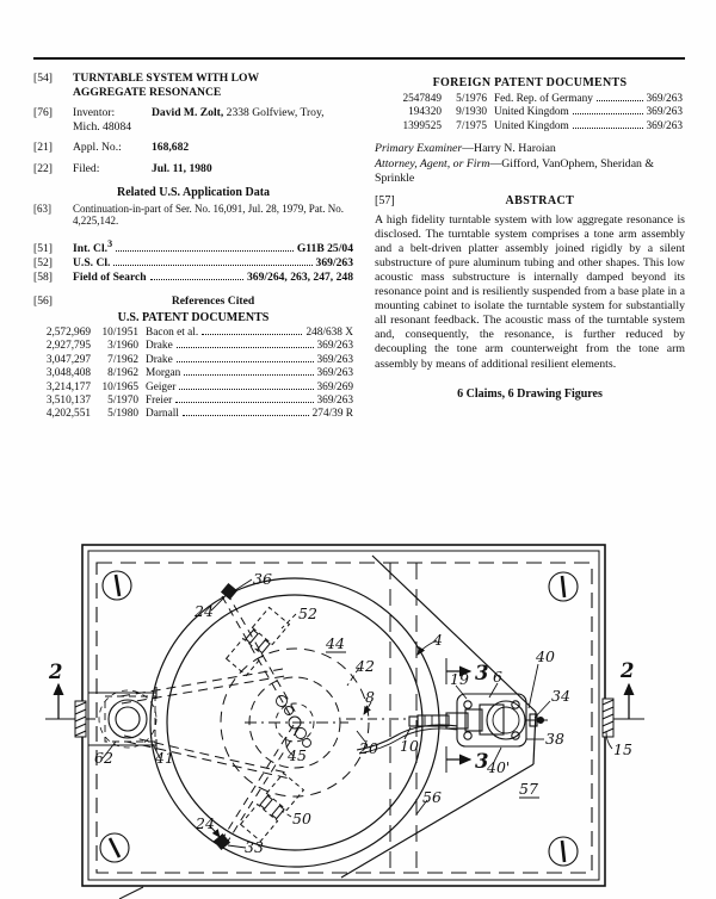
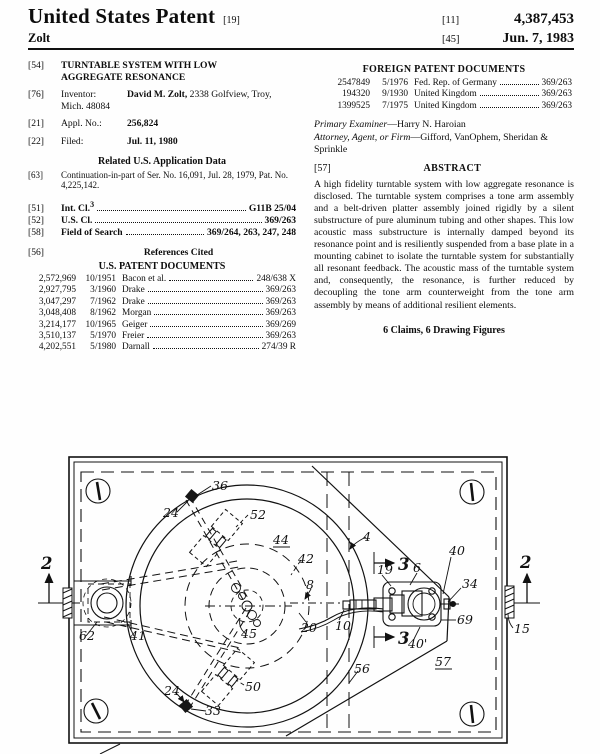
+ United States Patent
+ [19]
+ [11]
+ 4,387,453
+ Zolt
+ [45]
+ Jun. 7, 1983
  [54]
  TURNTABLE SYSTEM WITH LOW
  AGGREGATE RESONANCE
  [76]
  Inventor: David M. Zolt, 2338 Golfview, Troy, Mich. 48084
  [21]
- Appl. No.: 168,682
+ Appl. No.: 256,824
  [22]
  Filed: Jul. 11, 1980
  Related U.S. Application Data
  [63]
  Continuation-in-part of Ser. No. 16,091, Jul. 28, 1979, Pat. No. 4,225,142.
  [51]
  Int. Cl.3
  G11B 25/04
  [52]
  U.S. Cl.
  369/263
  [58]
  Field of Search
  369/264, 263, 247, 248
  [56]
  References Cited
  U.S. PATENT DOCUMENTS
  2,572,969
  10/1951
  Bacon et al.
  248/638 X
  2,927,795
  3/1960
  Drake
  369/263
  3,047,297
  7/1962
  Drake
  369/263
  3,048,408
  8/1962
  Morgan
  369/263
  3,214,177
  10/1965
  Geiger
  369/269
  3,510,137
  5/1970
  Freier
  369/263
  4,202,551
  5/1980
  Darnall
  274/39 R
  FOREIGN PATENT DOCUMENTS
  2547849
  5/1976
  Fed. Rep. of Germany
  369/263
  194320
  9/1930
  United Kingdom
  369/263
  1399525
  7/1975
  United Kingdom
  369/263
  Primary Examiner—Harry N. Haroian
  Attorney, Agent, or Firm—Gifford, VanOphem, Sheridan & Sprinkle
  [57]
  ABSTRACT
  A high fidelity turntable system with low aggregate resonance is disclosed. The turntable system comprises a tone arm assembly and a belt-driven platter assembly joined rigidly by a silent substructure of pure aluminum tubing and other shapes. This low acoustic mass substructure is internally damped beyond its resonance point and is resiliently suspended from a base plate in a mounting cabinet to isolate the turntable system for substantially all resonant feedback. The acoustic mass of the turntable system and, consequently, the resonance, is further reduced by decoupling the tone arm counterweight from the tone arm assembly by means of additional resilient elements.
  6 Claims, 6 Drawing Figures
  2
  2
  36
  24
  52
  44
  42
  4
  3
  19
  6
  40
  34
- 38
+ 69
  3
  40'
  15
  10
  20
  8
  45
  62
  41
  24
  33
  50
  56
  57
